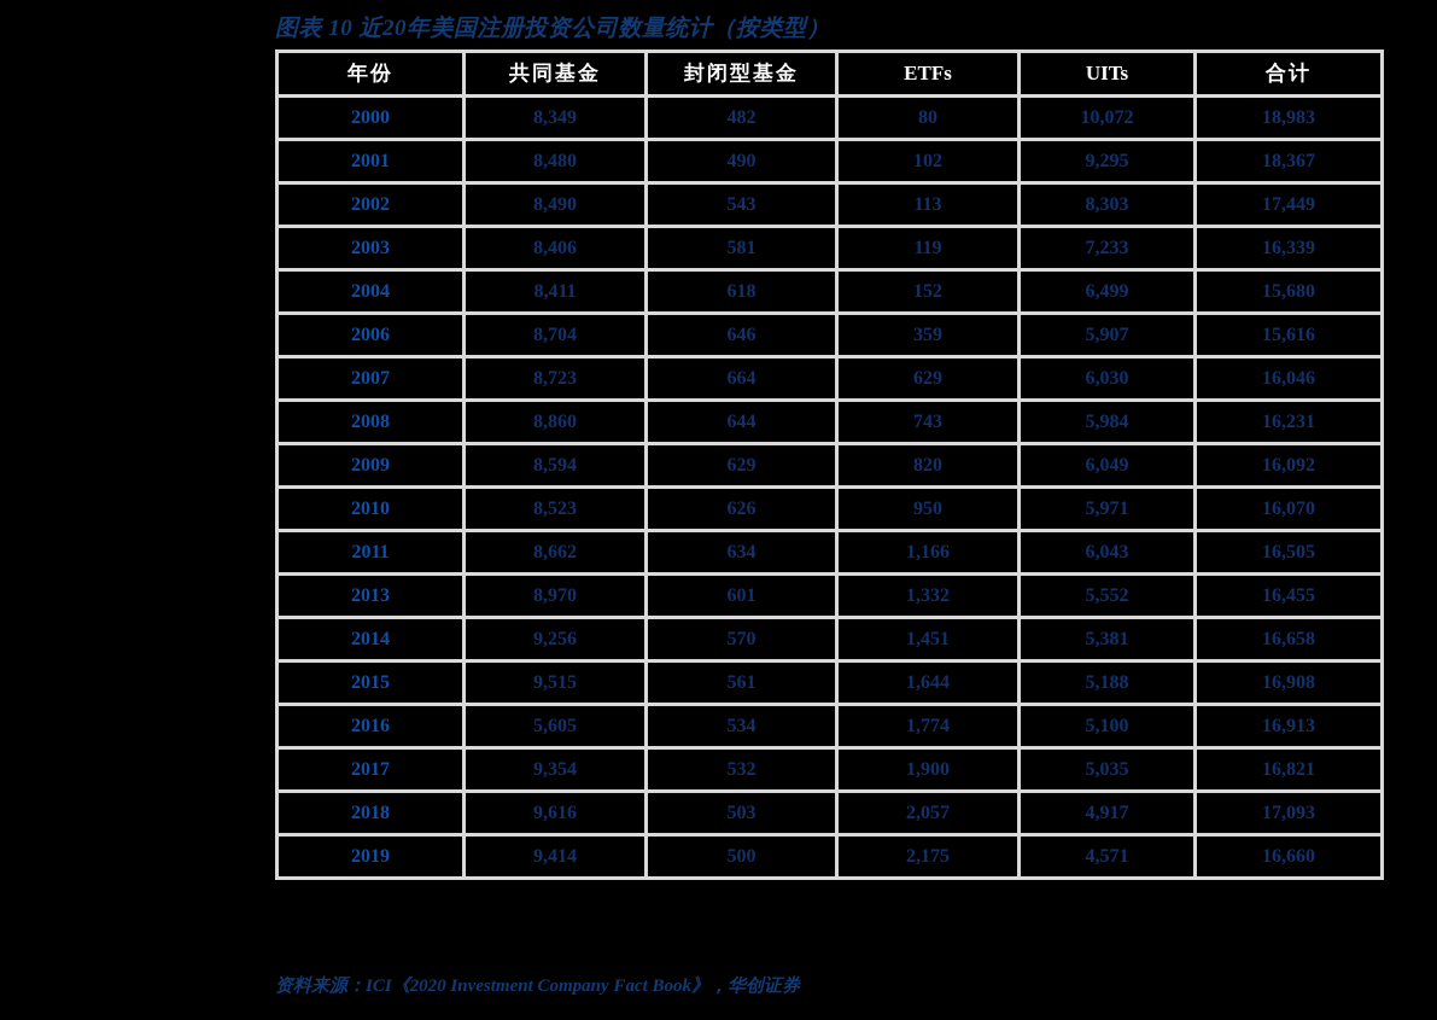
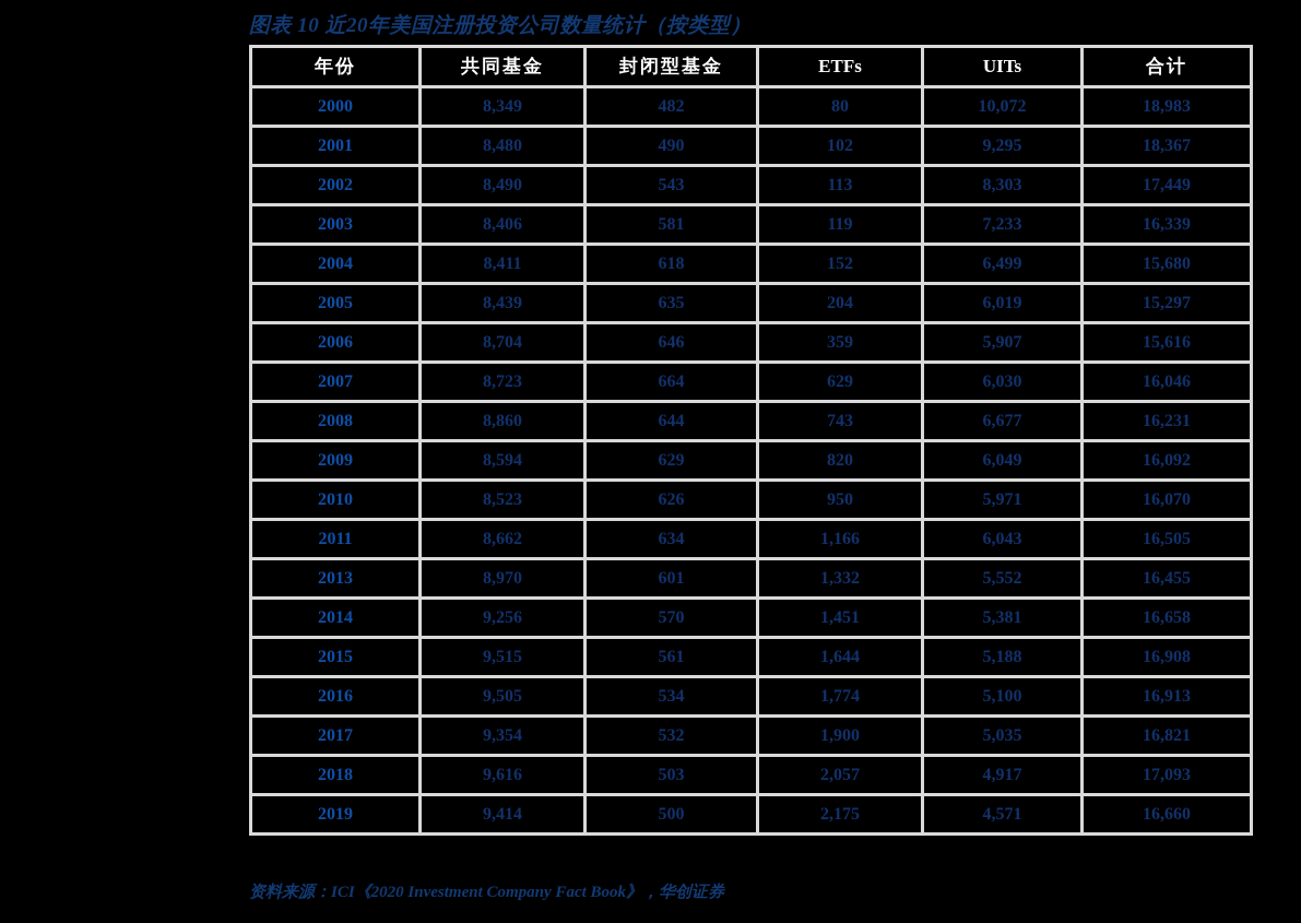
  图表 10 近20年美国注册投资公司数量统计（按类型）
  年份	共同基金	封闭型基金	ETFs	UITs	合计
  2000	8,349	482	80	10,072	18,983
  2001	8,480	490	102	9,295	18,367
  2002	8,490	543	113	8,303	17,449
  2003	8,406	581	119	7,233	16,339
  2004	8,411	618	152	6,499	15,680
+ 2005	8,439	635	204	6,019	15,297
  2006	8,704	646	359	5,907	15,616
  2007	8,723	664	629	6,030	16,046
- 2008	8,860	644	743	5,984	16,231
+ 2008	8,860	644	743	6,677	16,231
  2009	8,594	629	820	6,049	16,092
  2010	8,523	626	950	5,971	16,070
  2011	8,662	634	1,166	6,043	16,505
  2013	8,970	601	1,332	5,552	16,455
  2014	9,256	570	1,451	5,381	16,658
  2015	9,515	561	1,644	5,188	16,908
- 2016	5,605	534	1,774	5,100	16,913
+ 2016	9,505	534	1,774	5,100	16,913
  2017	9,354	532	1,900	5,035	16,821
  2018	9,616	503	2,057	4,917	17,093
  2019	9,414	500	2,175	4,571	16,660
  资料来源：ICI《2020 Investment Company Fact Book》，华创证券
